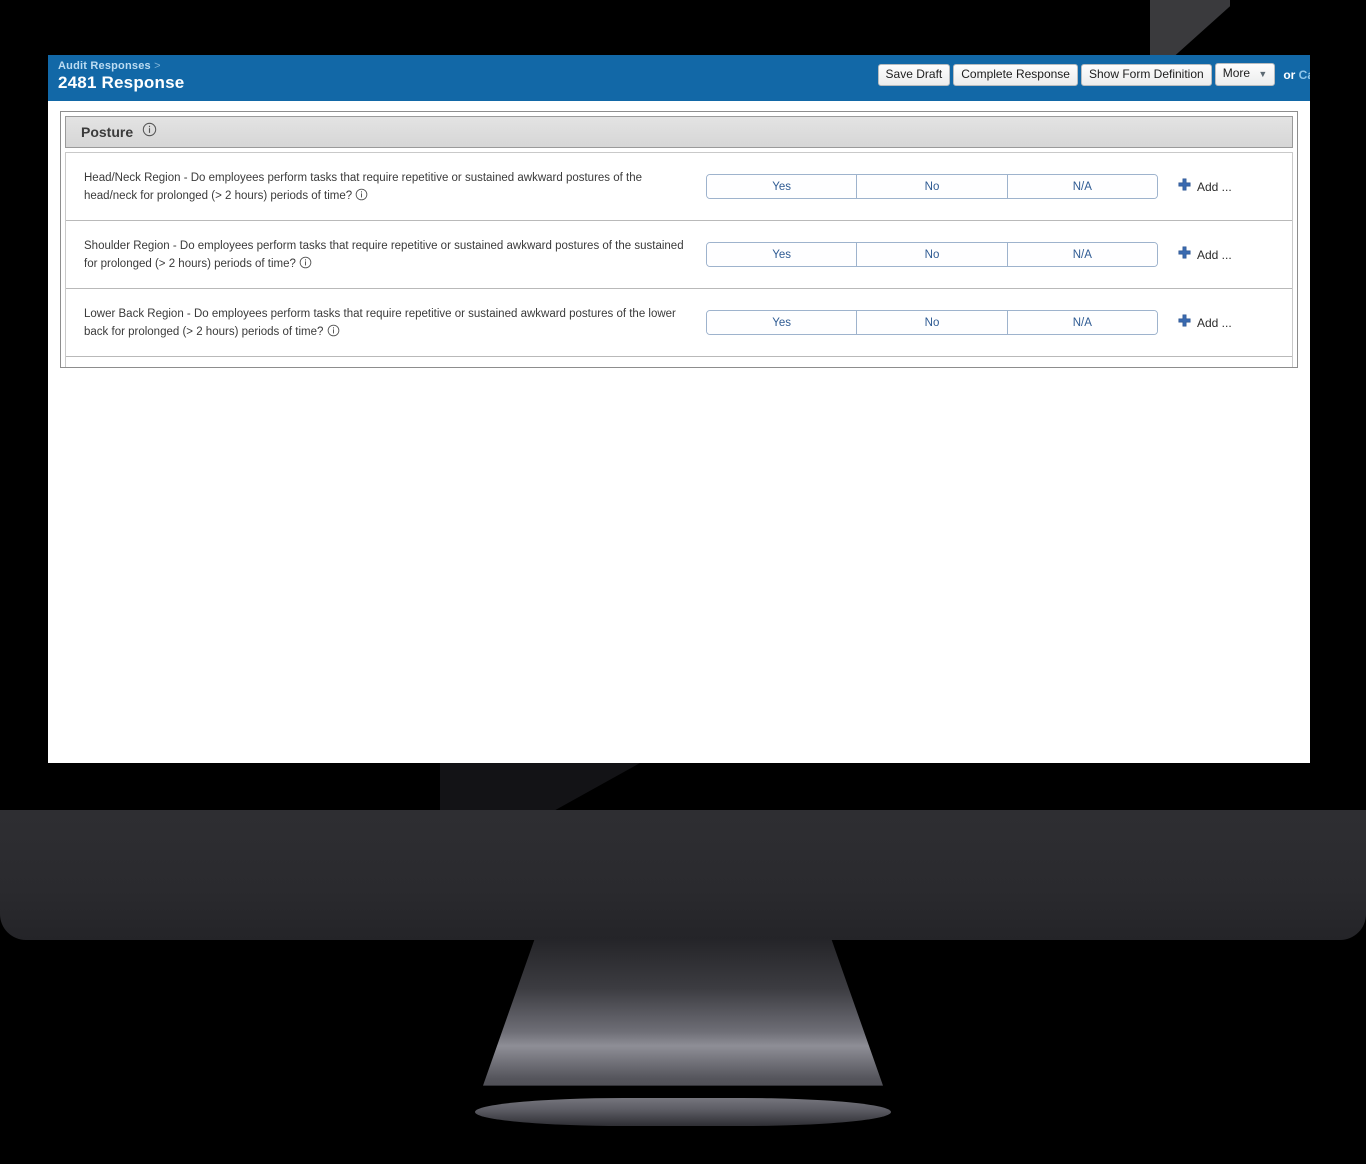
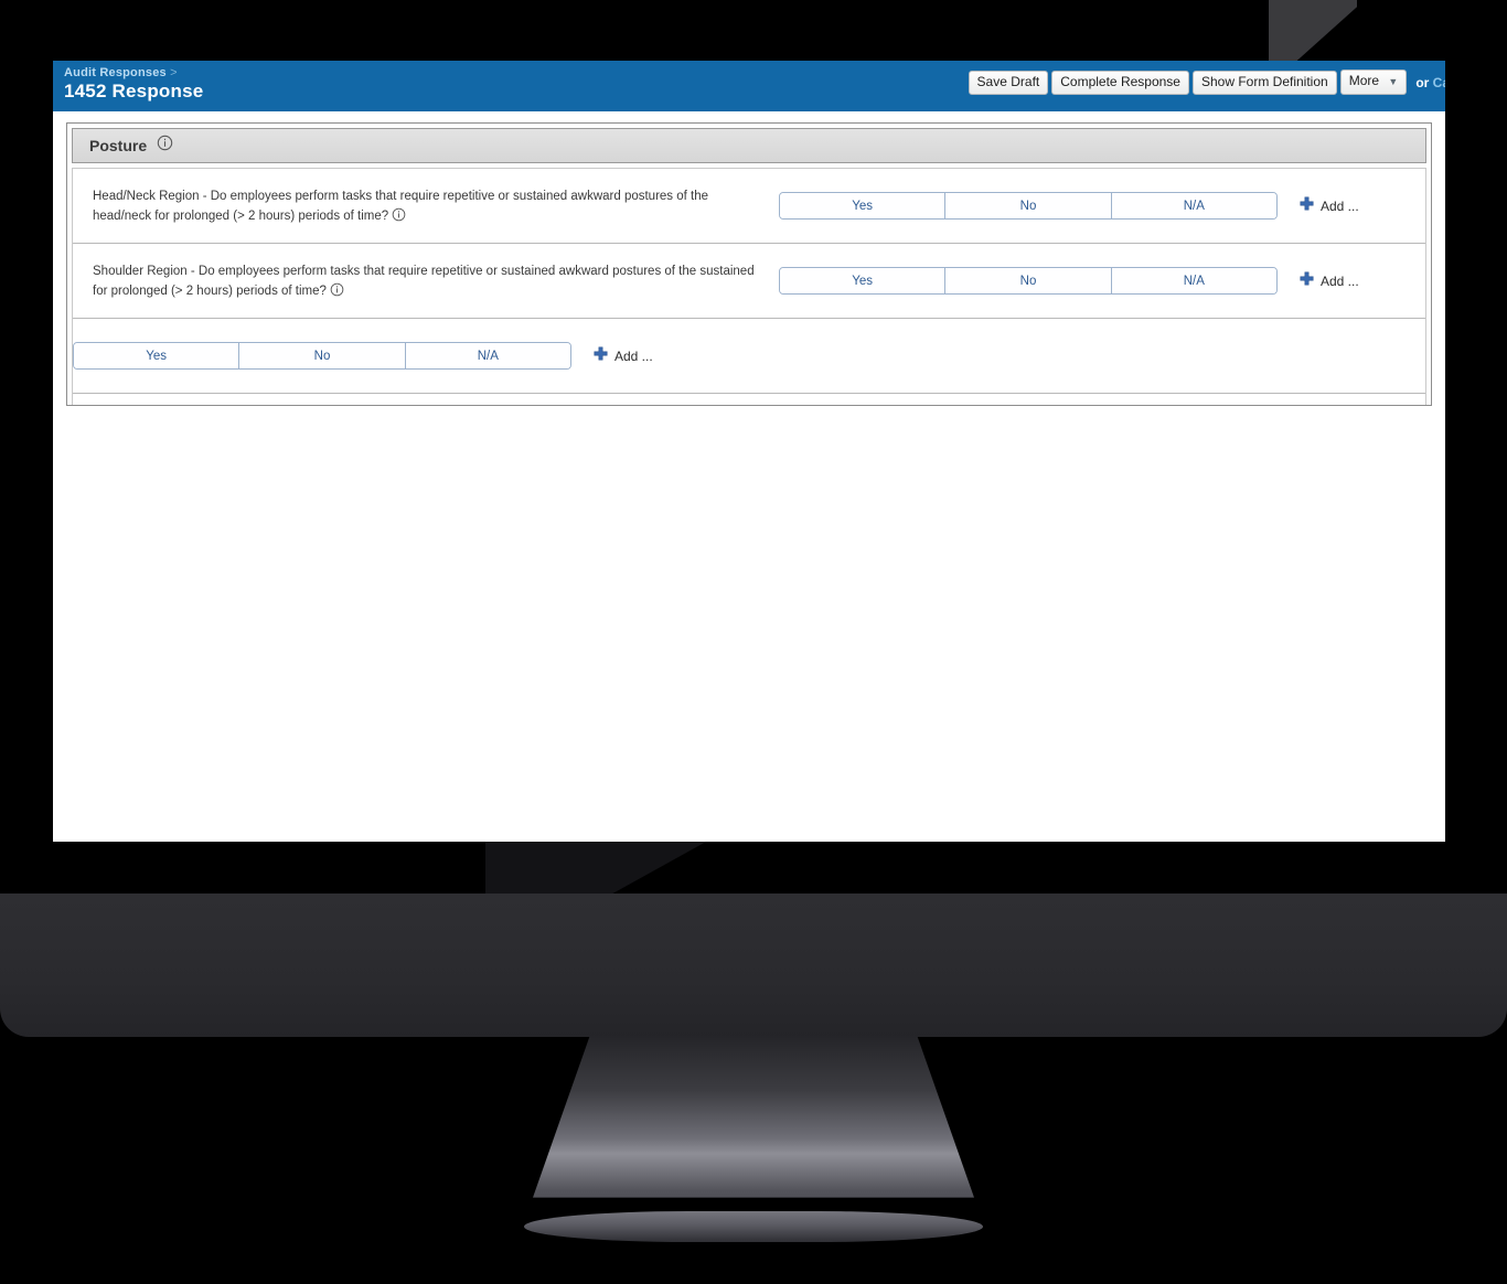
  Audit Responses >
- 2481 Response
+ 1452 Response
  Save Draft
  Complete Response
  Show Form Definition
  More ▼
  Posture
  Head/Neck Region - Do employees perform tasks that require repetitive or sustained awkward postures of the head/neck for prolonged (> 2 hours) periods of time?
  Yes
  No
  N/A
  Add ...
  Shoulder Region - Do employees perform tasks that require repetitive or sustained awkward postures of the sustained for prolonged (> 2 hours) periods of time?
  Yes
  No
  N/A
  Add ...
- Lower Back Region - Do employees perform tasks that require repetitive or sustained awkward postures of the lower back for prolonged (> 2 hours) periods of time?
  Yes
  No
  N/A
  Add ...
